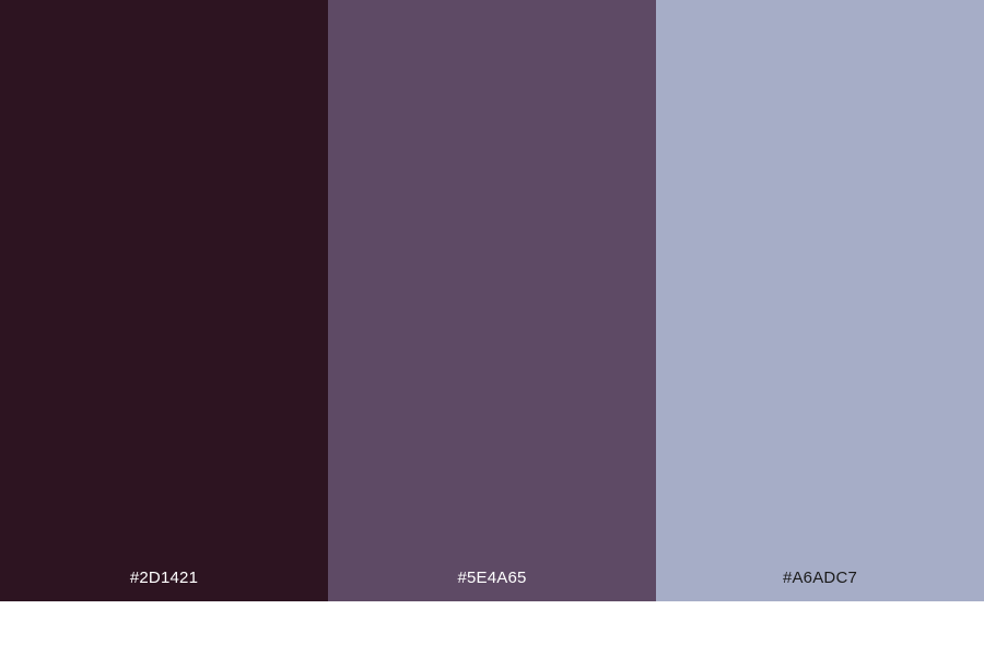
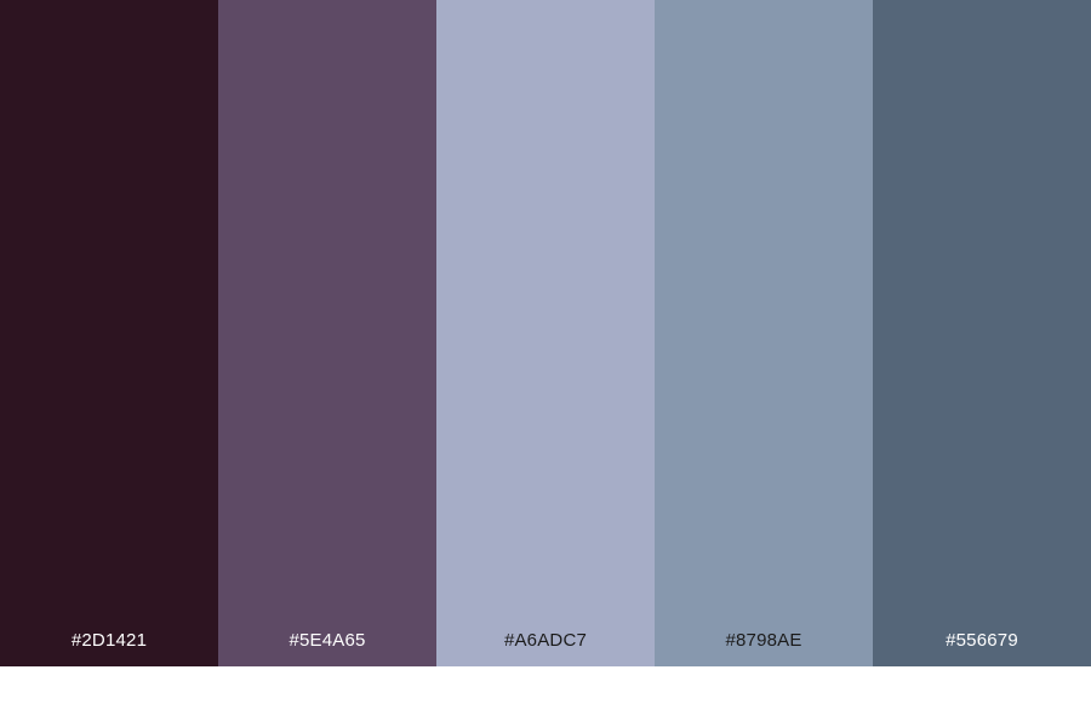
  #2D1421
  #5E4A65
  #A6ADC7
+ #8798AE
+ #556679
